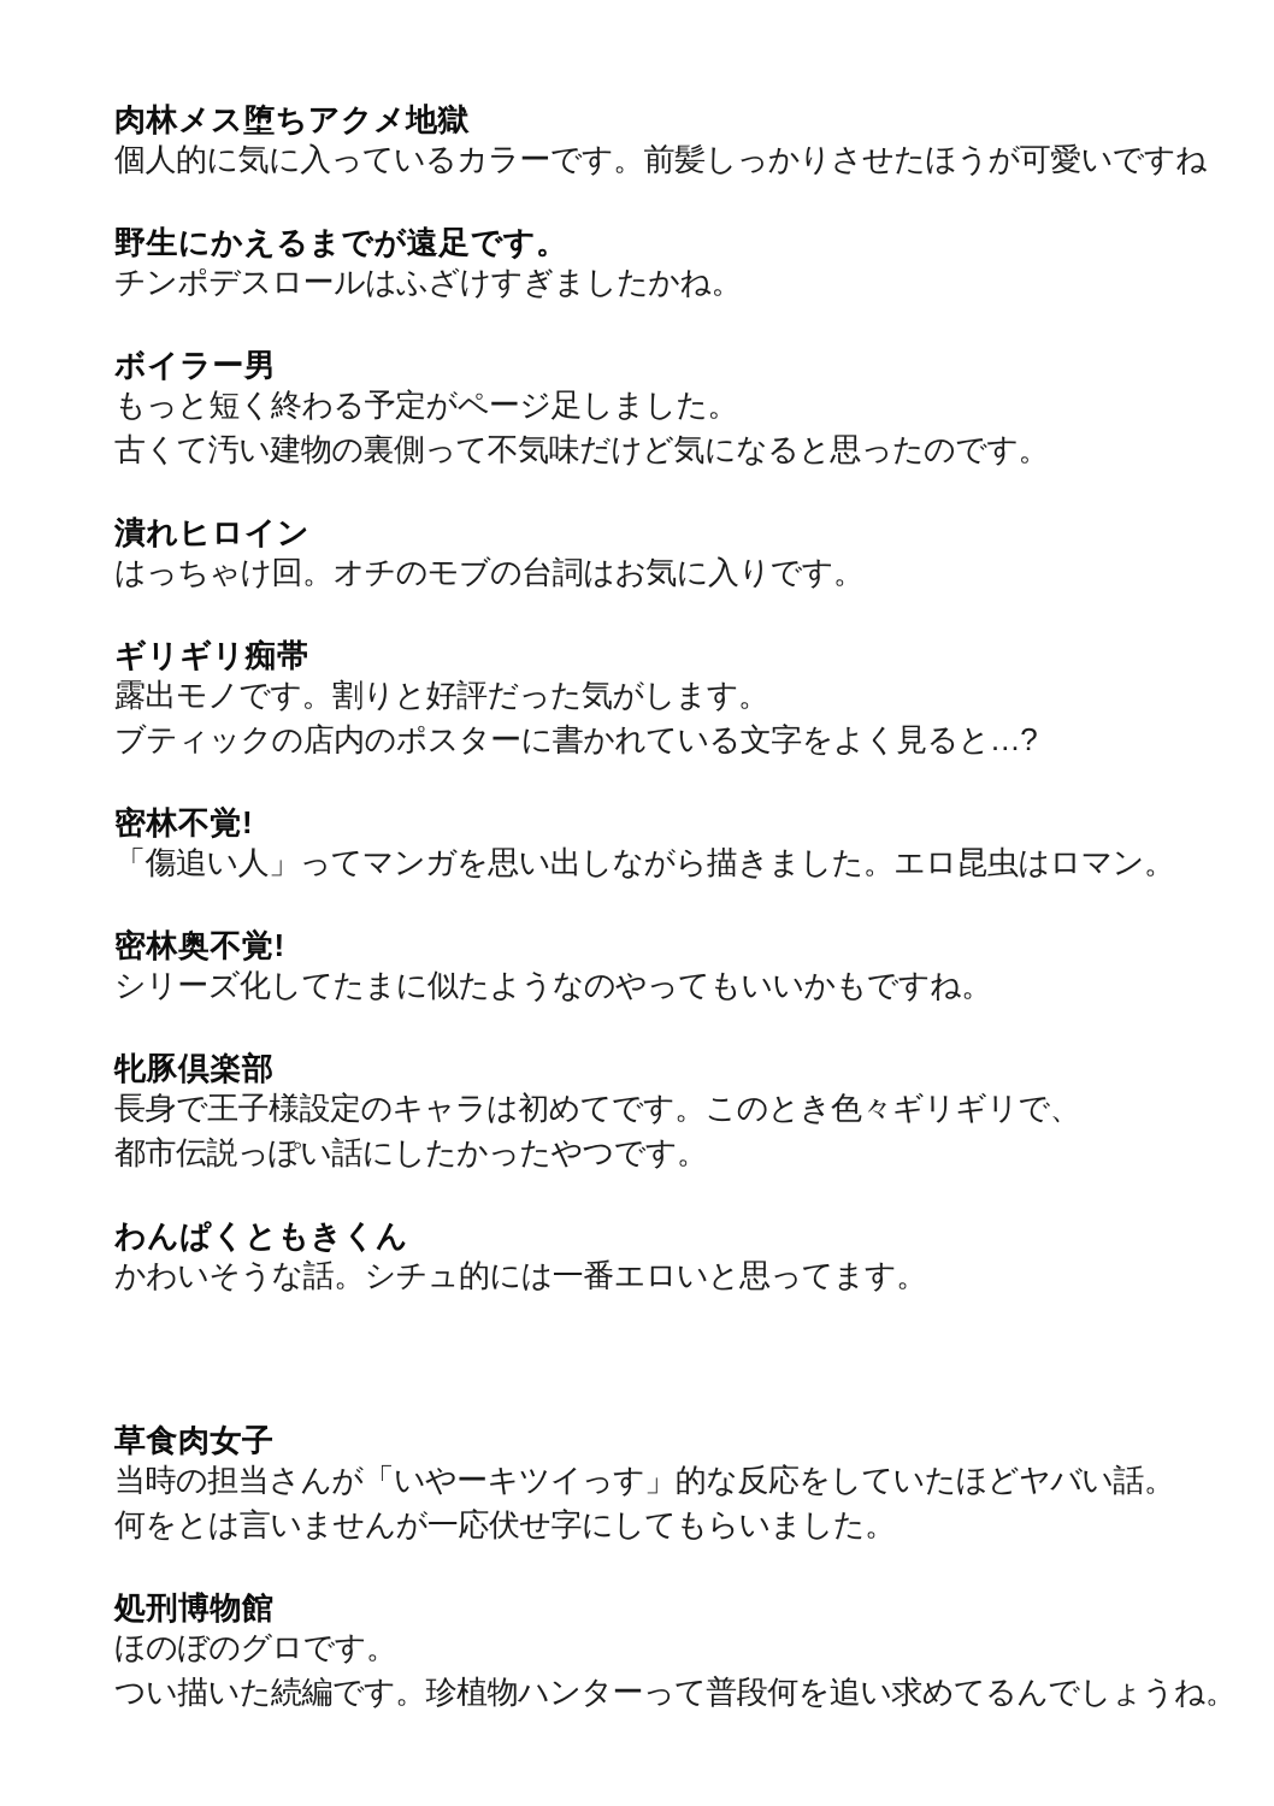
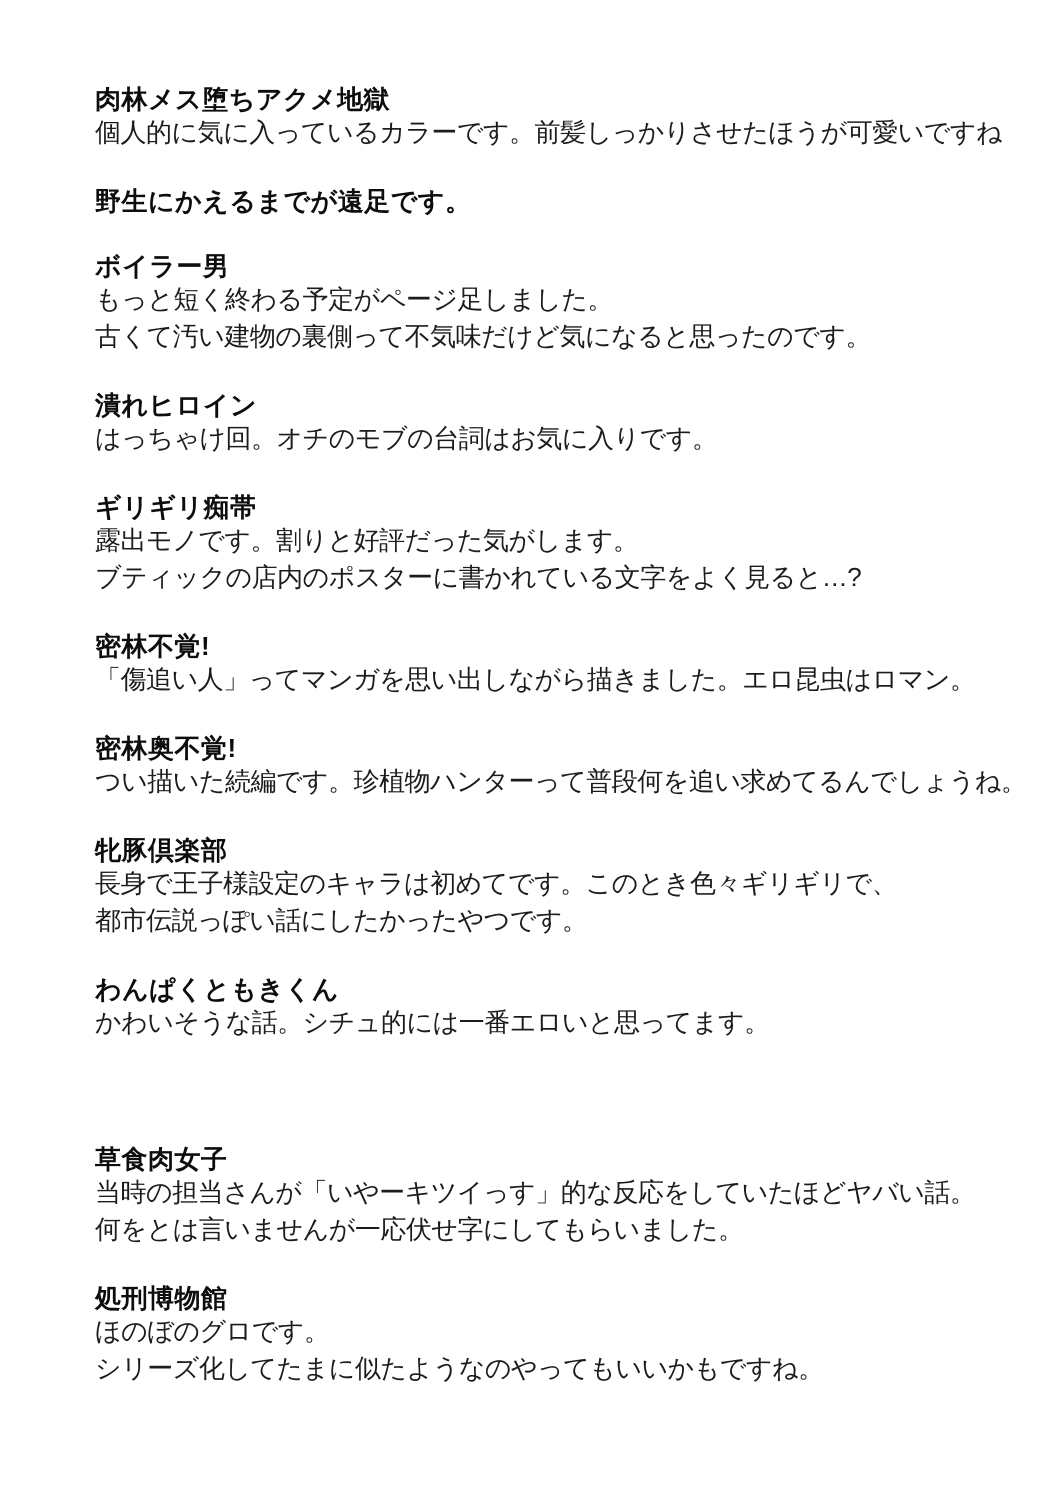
  肉林メス堕ちアクメ地獄
  個人的に気に入っているカラーです。前髪しっかりさせたほうが可愛いですね
  野生にかえるまでが遠足です。
- チンポデスロールはふざけすぎましたかね。
  ボイラー男
  もっと短く終わる予定がページ足しました。
  古くて汚い建物の裏側って不気味だけど気になると思ったのです。
  潰れヒロイン
  はっちゃけ回。オチのモブの台詞はお気に入りです。
  ギリギリ痴帯
  露出モノです。割りと好評だった気がします。
  ブティックの店内のポスターに書かれている文字をよく見ると…?
  密林不覚!
  「傷追い人」ってマンガを思い出しながら描きました。エロ昆虫はロマン。
  密林奥不覚!
- シリーズ化してたまに似たようなのやってもいいかもですね。
+ つい描いた続編です。珍植物ハンターって普段何を追い求めてるんでしょうね。
  牝豚倶楽部
  長身で王子様設定のキャラは初めてです。このとき色々ギリギリで、
  都市伝説っぽい話にしたかったやつです。
  わんぱくともきくん
  かわいそうな話。シチュ的には一番エロいと思ってます。
  草食肉女子
  当時の担当さんが「いやーキツイっす」的な反応をしていたほどヤバい話。
  何をとは言いませんが一応伏せ字にしてもらいました。
  処刑博物館
  ほのぼのグロです。
- つい描いた続編です。珍植物ハンターって普段何を追い求めてるんでしょうね。
+ シリーズ化してたまに似たようなのやってもいいかもですね。
